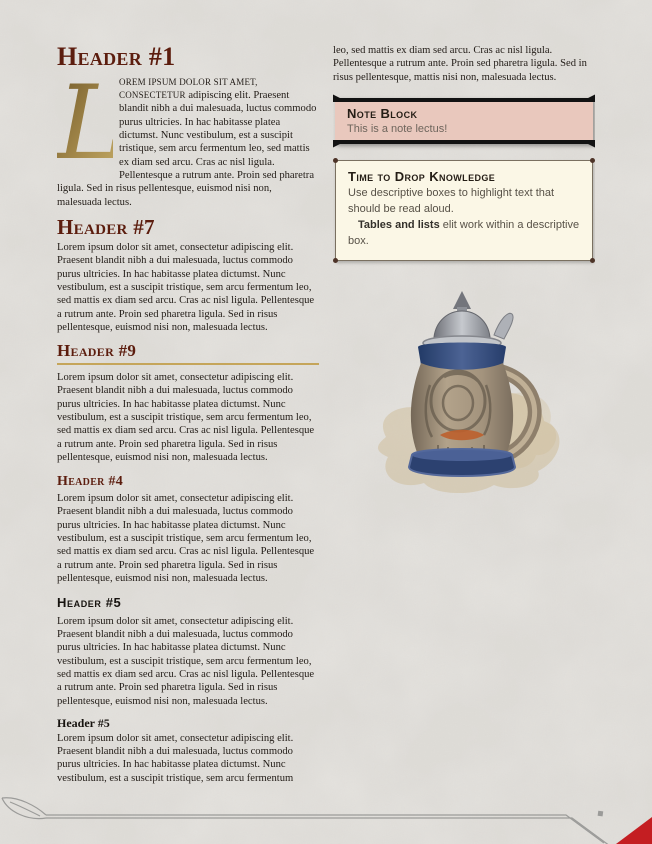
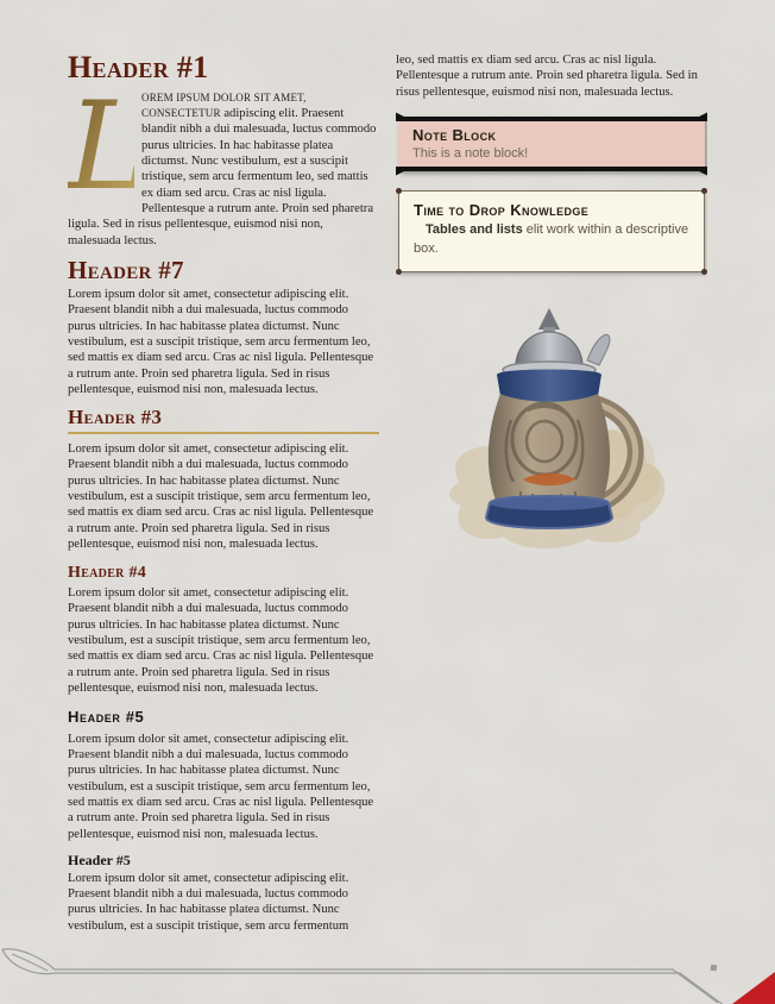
  Header #1
  L
  OREM IPSUM DOLOR SIT AMET, CONSECTETUR adipiscing elit. Praesent blandit nibh a dui malesuada, luctus commodo purus ultricies. In hac habitasse platea dictumst. Nunc vestibulum, est a suscipit tristique, sem arcu fermentum leo, sed mattis ex diam sed arcu. Cras ac nisl ligula. Pellentesque a rutrum ante. Proin sed pharetra ligula. Sed in risus pellentesque, euismod nisi non, malesuada lectus.
  Header #7
  Lorem ipsum dolor sit amet, consectetur adipiscing elit. Praesent blandit nibh a dui malesuada, luctus commodo purus ultricies. In hac habitasse platea dictumst. Nunc vestibulum, est a suscipit tristique, sem arcu fermentum leo, sed mattis ex diam sed arcu. Cras ac nisl ligula. Pellentesque a rutrum ante. Proin sed pharetra ligula. Sed in risus pellentesque, euismod nisi non, malesuada lectus.
- Header #9
+ Header #3
  Lorem ipsum dolor sit amet, consectetur adipiscing elit. Praesent blandit nibh a dui malesuada, luctus commodo purus ultricies. In hac habitasse platea dictumst. Nunc vestibulum, est a suscipit tristique, sem arcu fermentum leo, sed mattis ex diam sed arcu. Cras ac nisl ligula. Pellentesque a rutrum ante. Proin sed pharetra ligula. Sed in risus pellentesque, euismod nisi non, malesuada lectus.
  Header #4
  Lorem ipsum dolor sit amet, consectetur adipiscing elit. Praesent blandit nibh a dui malesuada, luctus commodo purus ultricies. In hac habitasse platea dictumst. Nunc vestibulum, est a suscipit tristique, sem arcu fermentum leo, sed mattis ex diam sed arcu. Cras ac nisl ligula. Pellentesque a rutrum ante. Proin sed pharetra ligula. Sed in risus pellentesque, euismod nisi non, malesuada lectus.
  Header #5
  Lorem ipsum dolor sit amet, consectetur adipiscing elit. Praesent blandit nibh a dui malesuada, luctus commodo purus ultricies. In hac habitasse platea dictumst. Nunc vestibulum, est a suscipit tristique, sem arcu fermentum leo, sed mattis ex diam sed arcu. Cras ac nisl ligula. Pellentesque a rutrum ante. Proin sed pharetra ligula. Sed in risus pellentesque, euismod nisi non, malesuada lectus.
  Header #5
  Lorem ipsum dolor sit amet, consectetur adipiscing elit. Praesent blandit nibh a dui malesuada, luctus commodo purus ultricies. In hac habitasse platea dictumst. Nunc vestibulum, est a suscipit tristique, sem arcu fermentum
- leo, sed mattis ex diam sed arcu. Cras ac nisl ligula. Pellentesque a rutrum ante. Proin sed pharetra ligula. Sed in risus pellentesque, mattis nisi non, malesuada lectus.
+ leo, sed mattis ex diam sed arcu. Cras ac nisl ligula. Pellentesque a rutrum ante. Proin sed pharetra ligula. Sed in risus pellentesque, euismod nisi non, malesuada lectus.
  Note Block
- This is a note lectus!
+ This is a note block!
  Time to Drop Knowledge
- Use descriptive boxes to highlight text that should be read aloud.
  Tables and lists elit work within a descriptive box.
